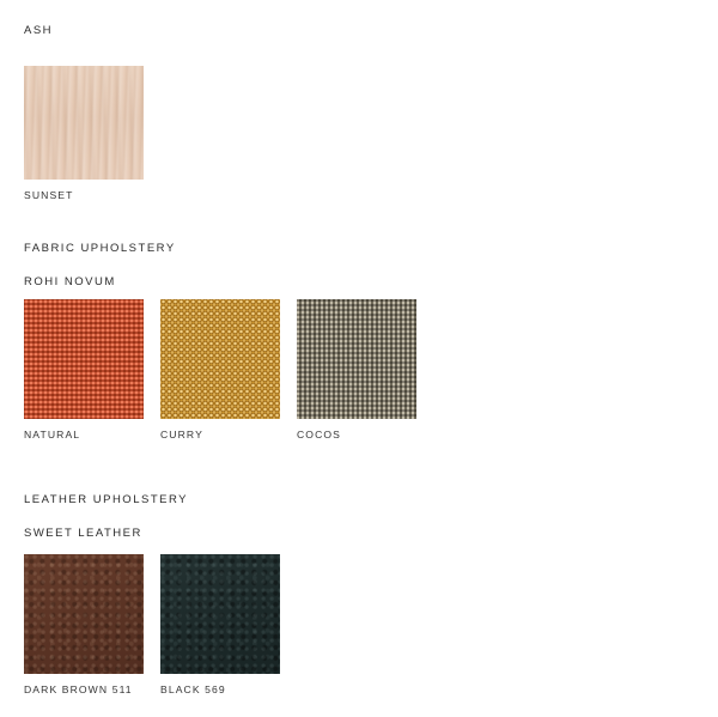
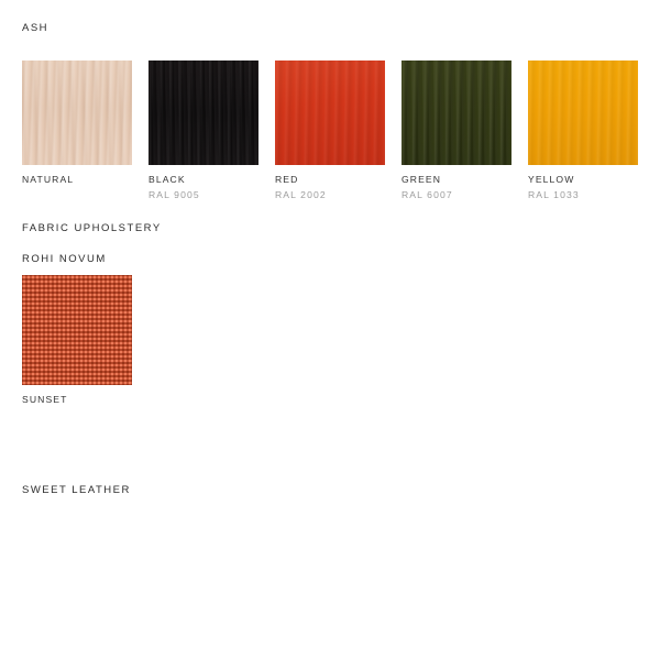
  ASH
- SUNSET
+ NATURAL
+ BLACK
+ RAL 9005
+ RED
+ RAL 2002
+ GREEN
+ RAL 6007
+ YELLOW
+ RAL 1033
  FABRIC UPHOLSTERY
  ROHI NOVUM
- NATURAL
+ SUNSET
- CURRY
- COCOS
- LEATHER UPHOLSTERY
  SWEET LEATHER
- DARK BROWN 511
- BLACK 569
